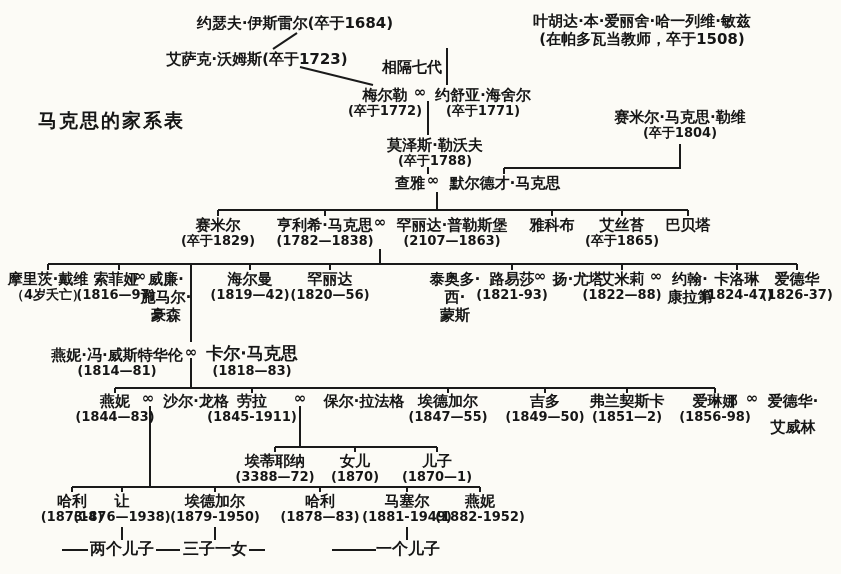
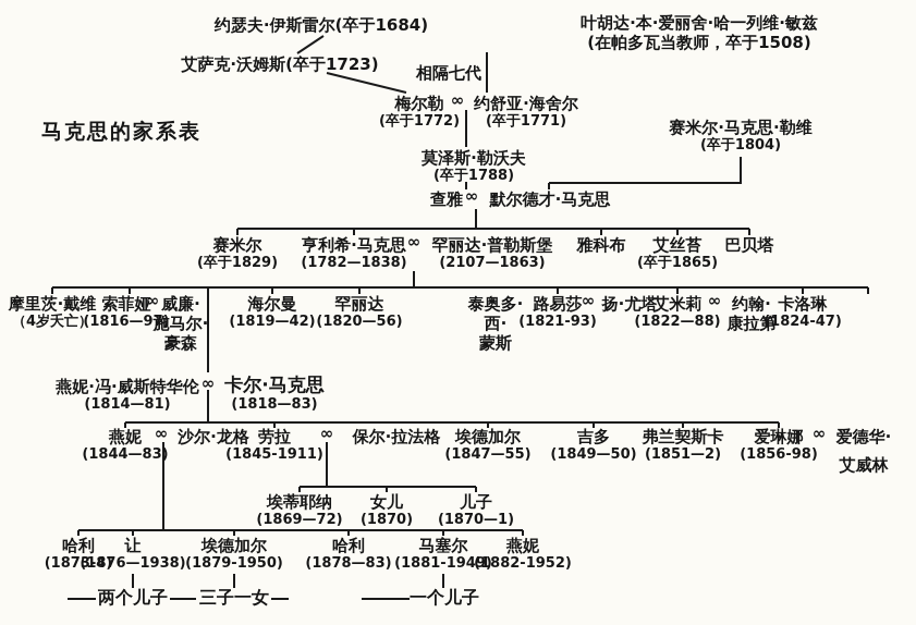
  马克思的家系表
  相隔七代
  约瑟夫·伊斯雷尔(卒于1684)
  叶胡达·本·爱丽舍·哈一列维·敏兹
  (在帕多瓦当教师，卒于1508)
  艾萨克·沃姆斯(卒于1723)
  梅尔勒
  (卒于1772)
  ∞
  约舒亚·海舍尔
  (卒于1771)
  莫泽斯·勒沃夫
  (卒于1788)
  赛米尔·马克思·勒维
  (卒于1804)
  查雅
  ∞
  默尔德才·马克思
  赛米尔
  (卒于1829)
  亨利希·马克思
  (1782—1838)
  ∞
  罕丽达·普勒斯堡
  (2107—1863)
  雅科布
  艾丝苔
  (卒于1865)
  巴贝塔
  摩里茨·戴维
  （4岁夭亡）
  索菲娅
  (1816—97)
  ∞
  威廉·
  施马尔·
  豪森
  海尔曼
  (1819—42)
  罕丽达
  (1820—56)
  泰奥多·
  西·
  蒙斯
  路易莎
  (1821-93)
  ∞
  扬·尤塔
  艾米莉
  (1822—88)
  ∞
  约翰·
  康拉第
  卡洛琳
  (1824-47)
- 爱德华
- (1826-37)
  燕妮·冯·威斯特华伦
  (1814—81)
  ∞
  卡尔·马克思
  (1818—83)
  燕妮
  (1844—83)
  ∞
  沙尔·龙格
  劳拉
  (1845-1911)
  ∞
  保尔·拉法格
  埃德加尔
  (1847—55)
  吉多
  (1849—50)
  弗兰契斯卡
  (1851—2)
  爱琳娜
  (1856-98)
  ∞
  爱德华·
  艾威林
  埃蒂耶纳
- (3388—72)
+ (1869—72)
  女儿
  (1870)
  儿子
  (1870—1)
  哈利
  (1873-4)
  让
  (1876—1938)
  埃德加尔
  (1879-1950)
  哈利
  (1878—83)
  马塞尔
  (1881-1949)
  燕妮
  (1882-1952)
  两个儿子
  三子一女
  一个儿子
